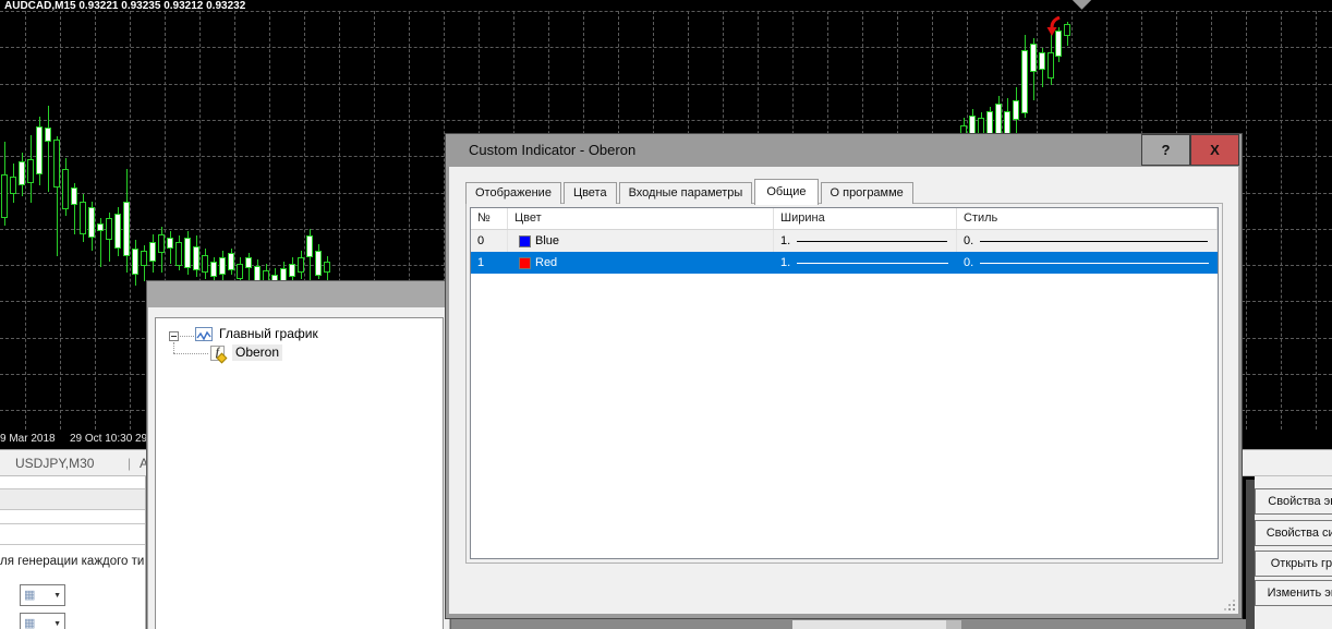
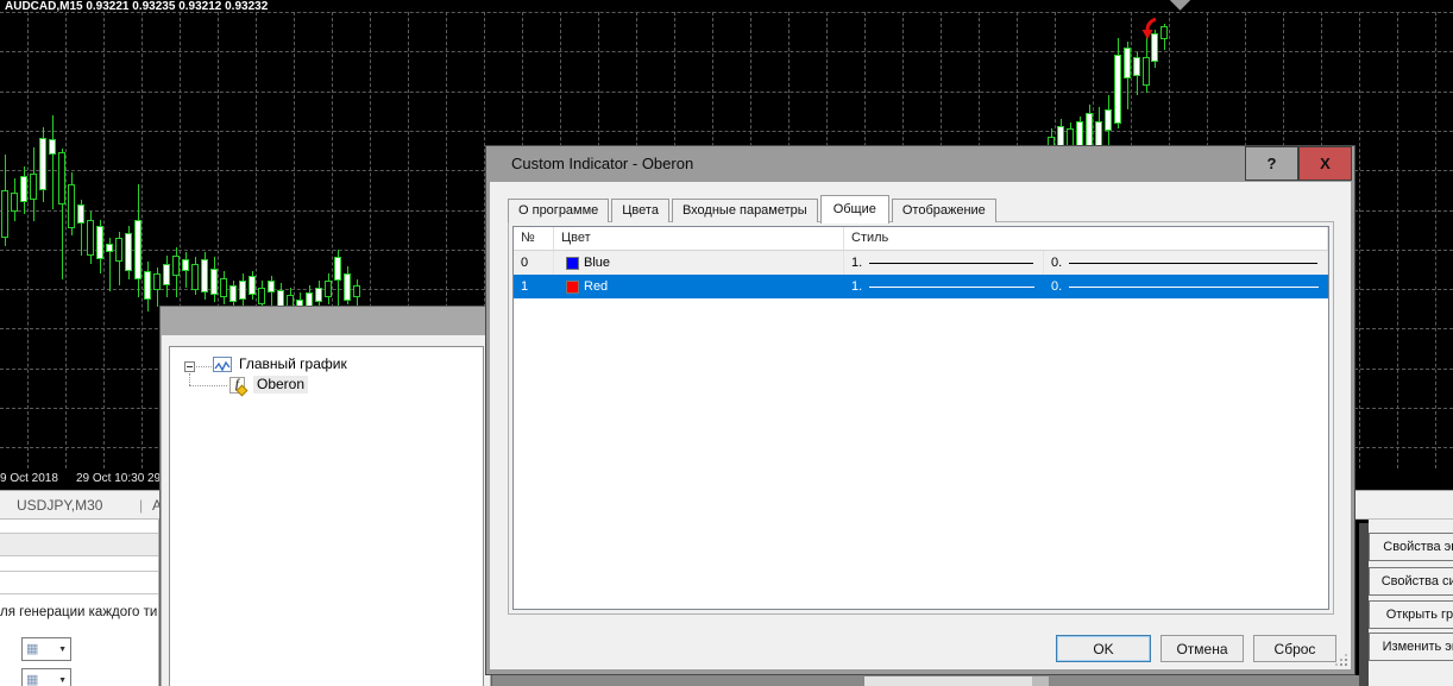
  AUDCAD,M15 0.93221 0.93235 0.93212 0.93232
- 9 Mar 2018
+ 9 Oct 2018
  29 Oct 10:30
  29
  USDJPY,M30
  |
  ля генерации каждого ти
  ▦
  ▦
  Свойства э
  Свойства с
  Открыть гр
  Изменить э
  Главный график
  f
  Oberon
  Custom Indicator - Oberon
  ?
  X
- Отображение
+ О программе
  Цвета
  Входные параметры
  Общие
- О программе
+ Отображение
  №
  Цвет
- Ширина
  Стиль
  0
  Blue
  1.
  0.
  1
  Red
  1.
  0.
+ OK
+ Отмена
+ Сброс
